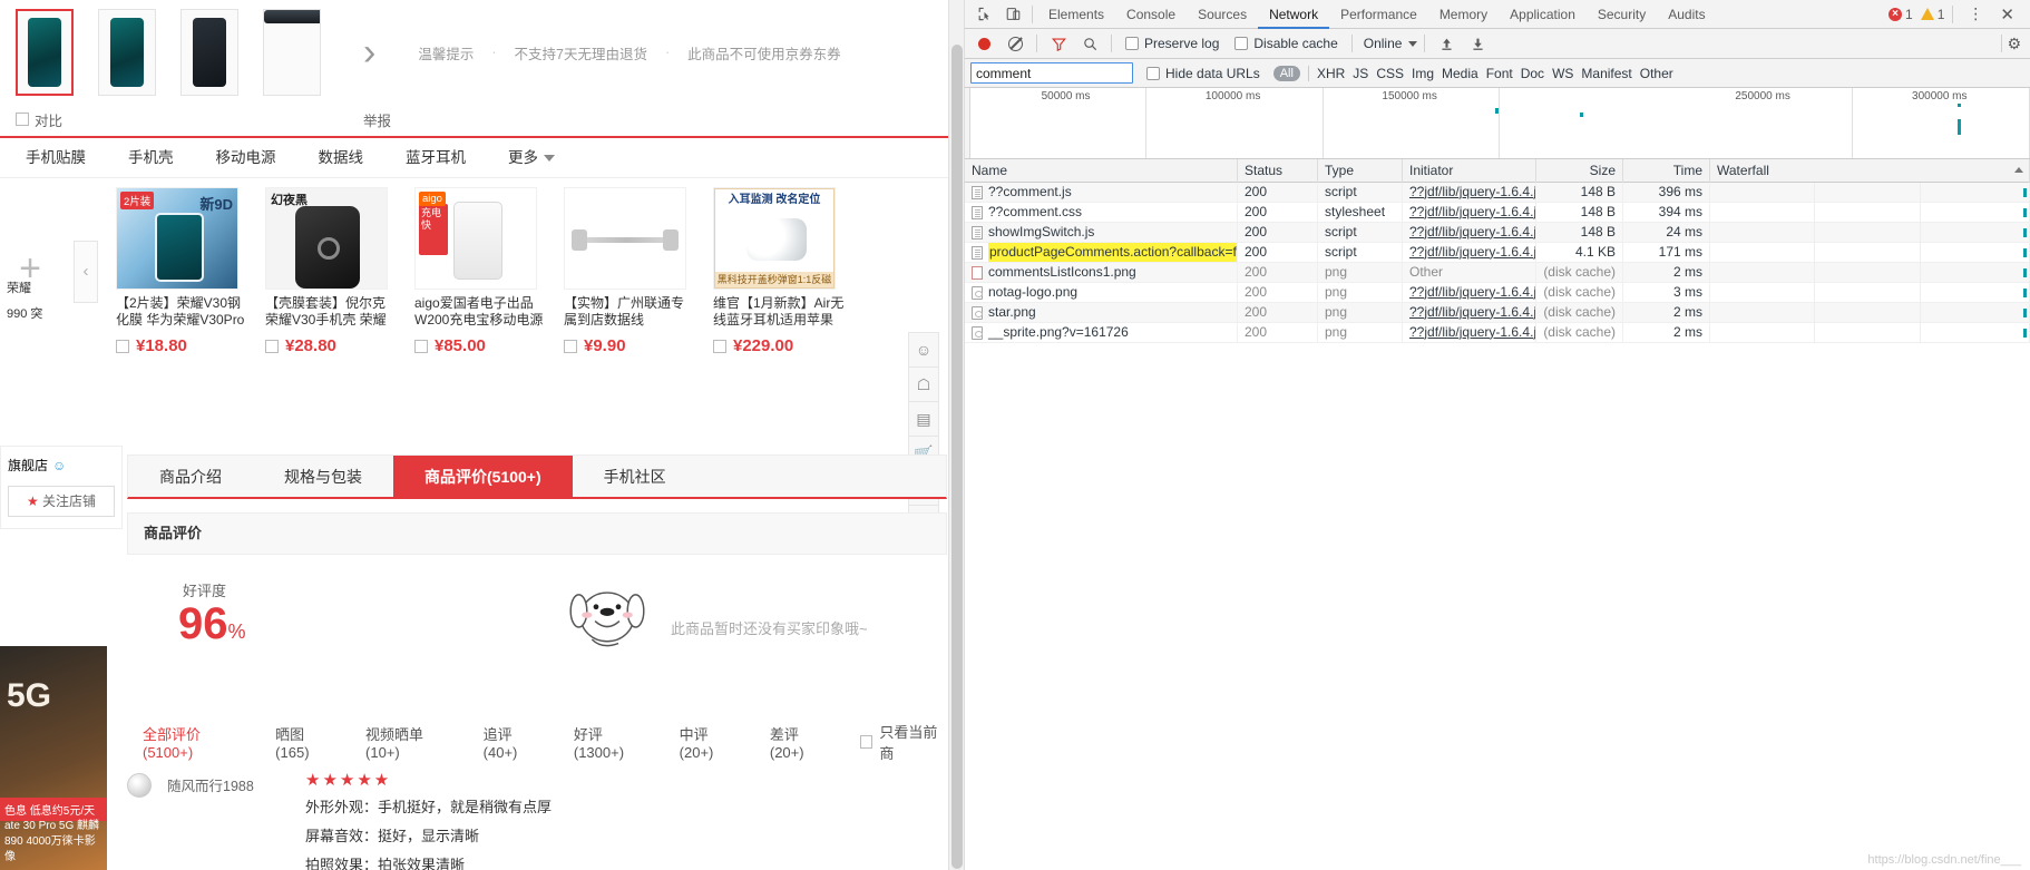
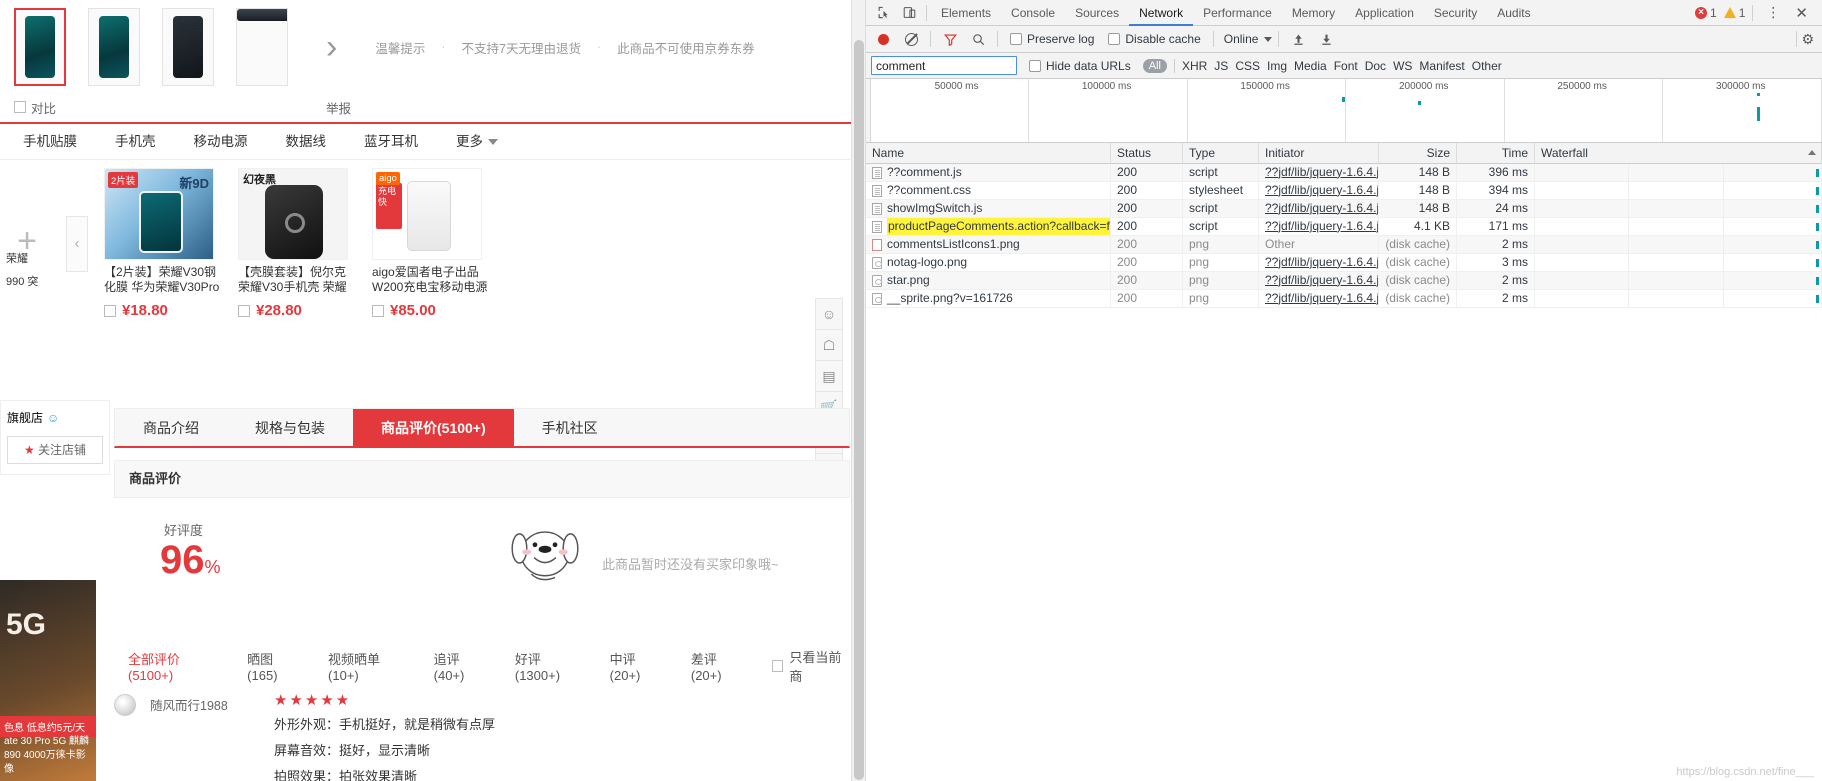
  ›
  温馨提示
  ·
  不支持7天无理由退货
  ·
  此商品不可使用京券东券
  对比
  举报
  手机贴膜
  手机壳
  移动电源
  数据线
  蓝牙耳机
  更多
  +
  ‹
  新9D
  2片装
  【2片装】荣耀V30钢化膜 华为荣耀V30Pro
  ¥18.80
  幻夜黑
  【壳膜套装】倪尔克 荣耀V30手机壳 荣耀
  ¥28.80
  充电快
  aigo
  aigo爱国者电子出品 W200充电宝移动电源
  ¥85.00
- 【实物】广州联通专属到店数据线
- ¥9.90
- 入耳监测 改名定位
- 黑科技开盖秒弹窗1:1反磁
- 维官【1月新款】Air无线蓝牙耳机适用苹果
- ¥229.00
  荣耀
  990 突
  旗舰店
  ☺
  ★ 关注店铺
  5G
  色息 低息约5元/天
  ate 30 Pro 5G 麒麟
  890 4000万徕卡影像
  ☺
  ☖
  ▤
  🛒
  商品介绍
  规格与包装
  商品评价(5100+)
  手机社区
  商品评价
  好评度
  96%
  此商品暂时还没有买家印象哦~
  全部评价(5100+)
  晒图(165)
  视频晒单(10+)
  追评(40+)
  好评(1300+)
  中评(20+)
  差评(20+)
  只看当前商
  随风而行1988
  ★★★★★
  外形外观：手机挺好，就是稍微有点厚
  屏幕音效：挺好，显示清晰
  拍照效果：拍张效果清晰
  Elements
  Console
  Sources
  Network
  Performance
  Memory
  Application
  Security
  Audits
  ×
  1
  1
  ⋮
  ✕
  Preserve log
  Disable cache
  Online
  ⚙
  comment
  Hide data URLs
  All
  XHR
  JS
  CSS
  Img
  Media
  Font
  Doc
  WS
  Manifest
  Other
  50000 ms
  100000 ms
  150000 ms
+ 200000 ms
  250000 ms
  300000 ms
  Name
  Status
  Type
  Initiator
  Size
  Time
  Waterfall
  ??comment.js
  200
  script
  ??jdf/lib/jquery-1.6.4.j
  148 B
  396 ms
  ??comment.css
  200
  stylesheet
  ??jdf/lib/jquery-1.6.4.j
  148 B
  394 ms
  showImgSwitch.js
  200
  script
  ??jdf/lib/jquery-1.6.4.j
  148 B
  24 ms
  productPageComments.action?callback=f
  200
  script
  ??jdf/lib/jquery-1.6.4.j
  4.1 KB
  171 ms
  commentsListIcons1.png
  200
  png
  Other
  (disk cache)
  2 ms
  notag-logo.png
  200
  png
  ??jdf/lib/jquery-1.6.4.j
  (disk cache)
  3 ms
  star.png
  200
  png
  ??jdf/lib/jquery-1.6.4.j
  (disk cache)
  2 ms
  __sprite.png?v=161726
  200
  png
  ??jdf/lib/jquery-1.6.4.j
  (disk cache)
  2 ms
  https://blog.csdn.net/fine___
